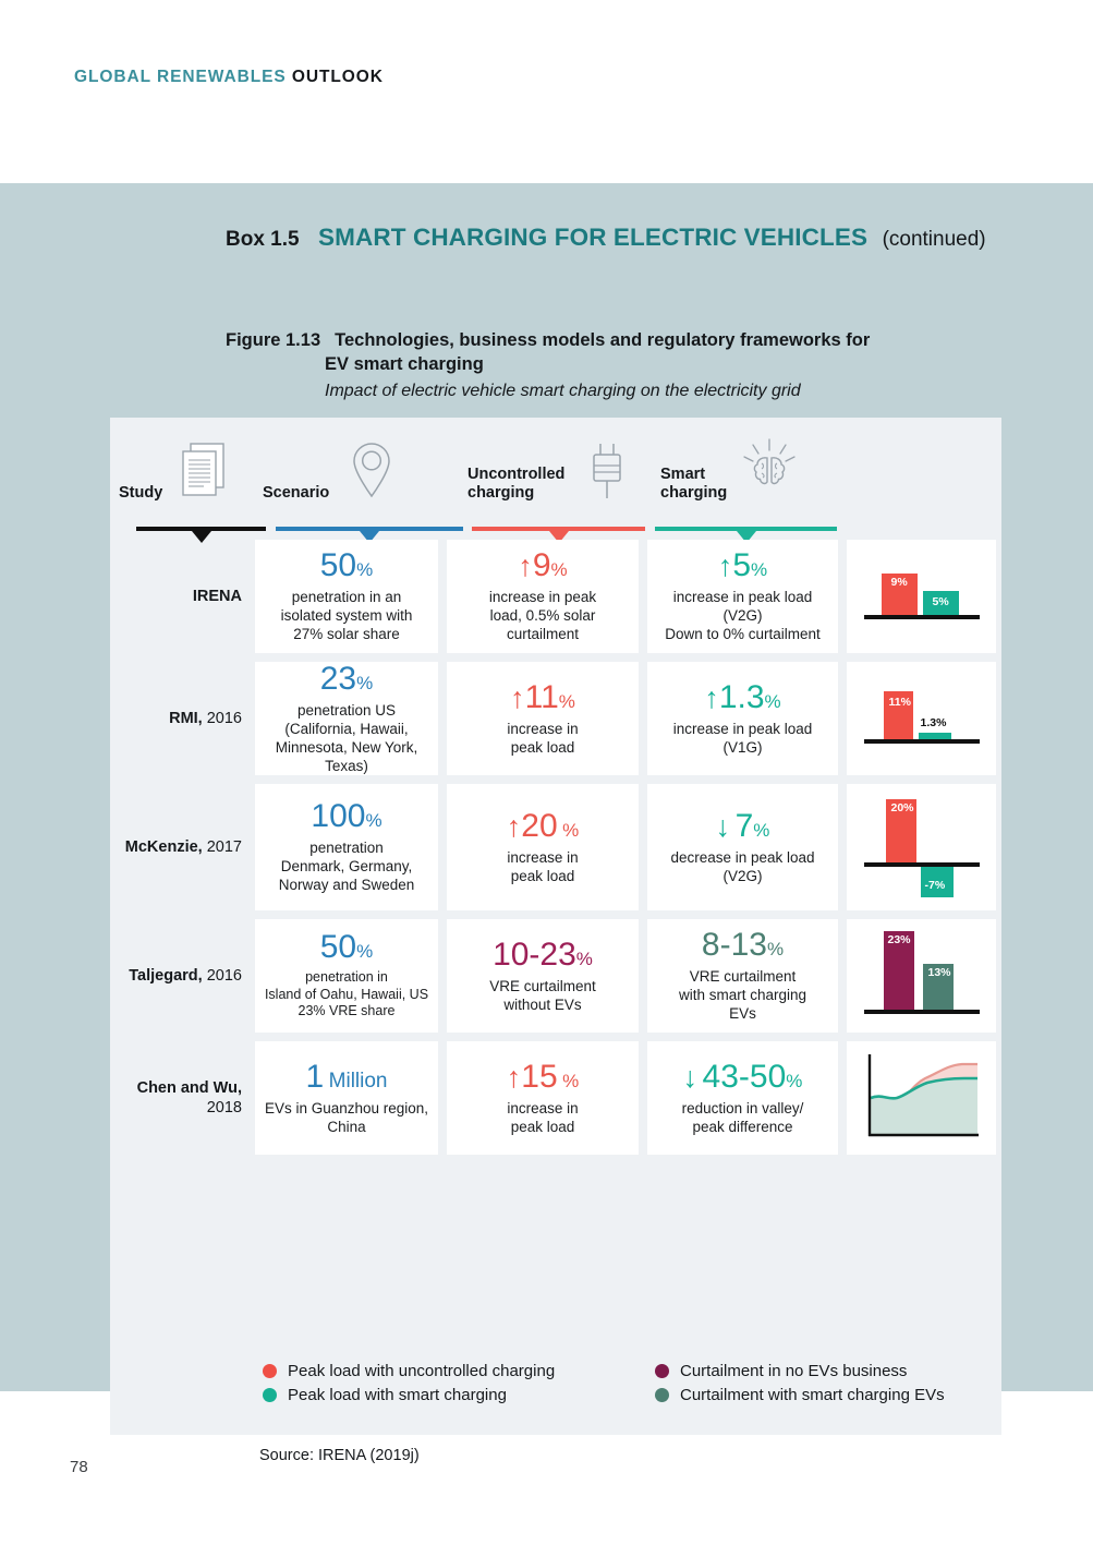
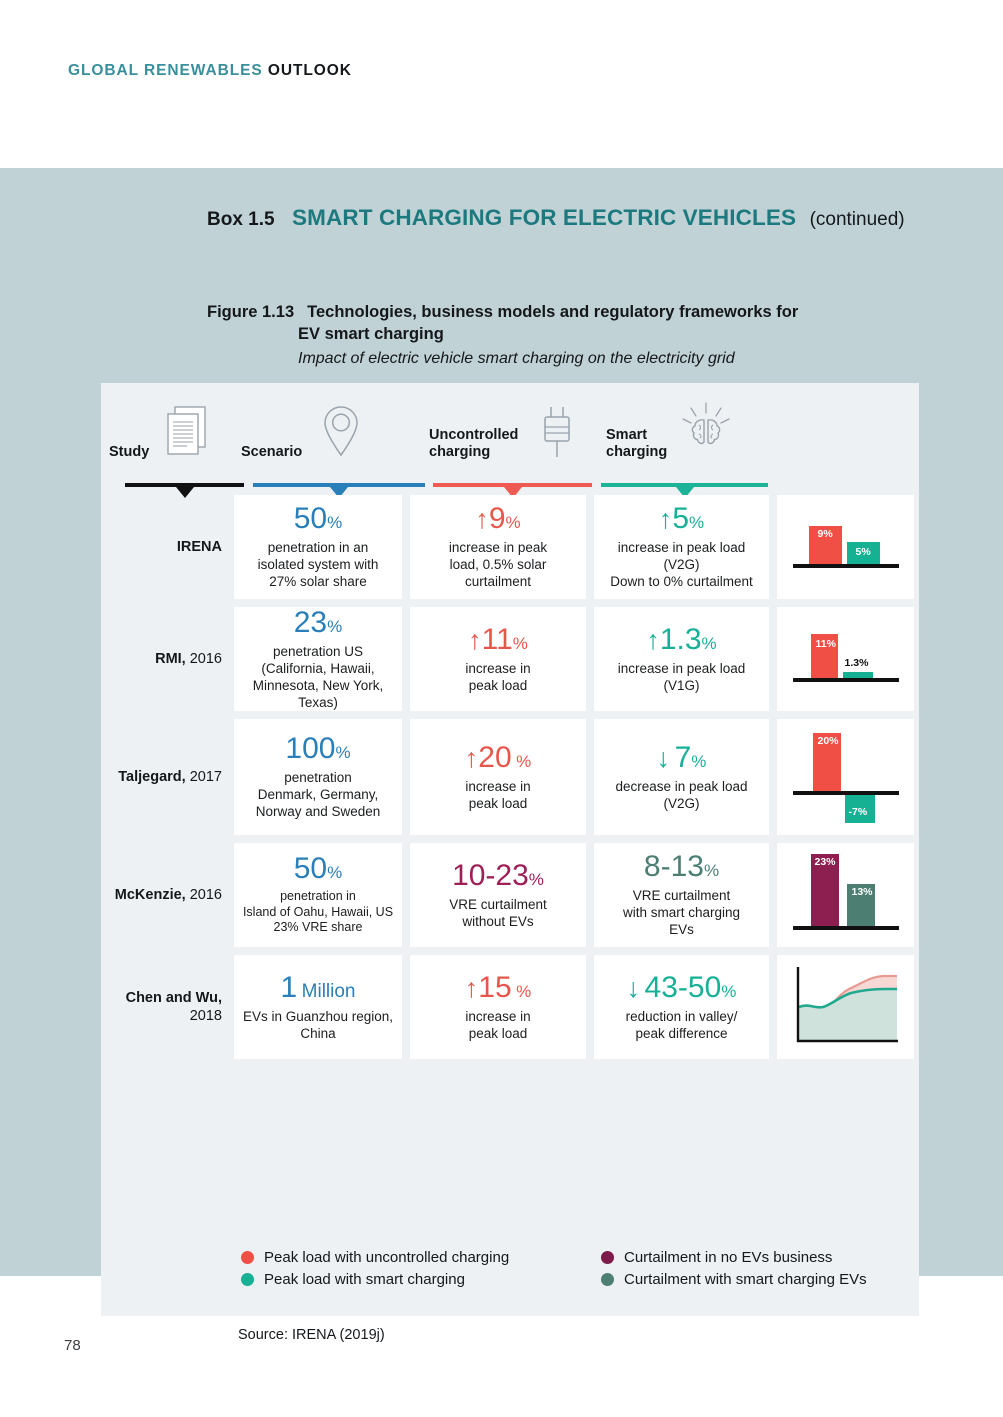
  GLOBAL RENEWABLES OUTLOOK
  Box 1.5 SMART CHARGING FOR ELECTRIC VEHICLES (continued)
  Figure 1.13 Technologies, business models and regulatory frameworks for
  EV smart charging
  Impact of electric vehicle smart charging on the electricity grid
  Study
  Scenario
  Uncontrolled
  charging
  Smart
  charging
  IRENA
  50%
  penetration in an
  isolated system with
  27% solar share
  ↑9%
  increase in peak
  load, 0.5% solar
  curtailment
  ↑5%
  increase in peak load
  (V2G)
  Down to 0% curtailment
  9%
  5%
  RMI, 2016
  23%
  penetration US
  (California, Hawaii,
  Minnesota, New York, Texas)
  ↑11%
  increase in
  peak load
  ↑1.3%
  increase in peak load
  (V1G)
  11%
  1.3%
- McKenzie, 2017
+ Taljegard, 2017
  100%
  penetration
  Denmark, Germany,
  Norway and Sweden
  ↑20 %
  increase in
  peak load
  ↓ 7%
  decrease in peak load
  (V2G)
  20%
  -7%
- Taljegard, 2016
+ McKenzie, 2016
  50%
  penetration in
  Island of Oahu, Hawaii, US
  23% VRE share
  10-23%
  VRE curtailment
  without EVs
  8-13%
  VRE curtailment
  with smart charging
  EVs
  23%
  13%
  Chen and Wu,
  2018
  1 Million
  EVs in Guanzhou region,
  China
  ↑15 %
  increase in
  peak load
  ↓ 43-50%
  reduction in valley/
  peak difference
  Peak load with uncontrolled charging
  Curtailment in no EVs business
  Peak load with smart charging
  Curtailment with smart charging EVs
  Source: IRENA (2019j)
  78
